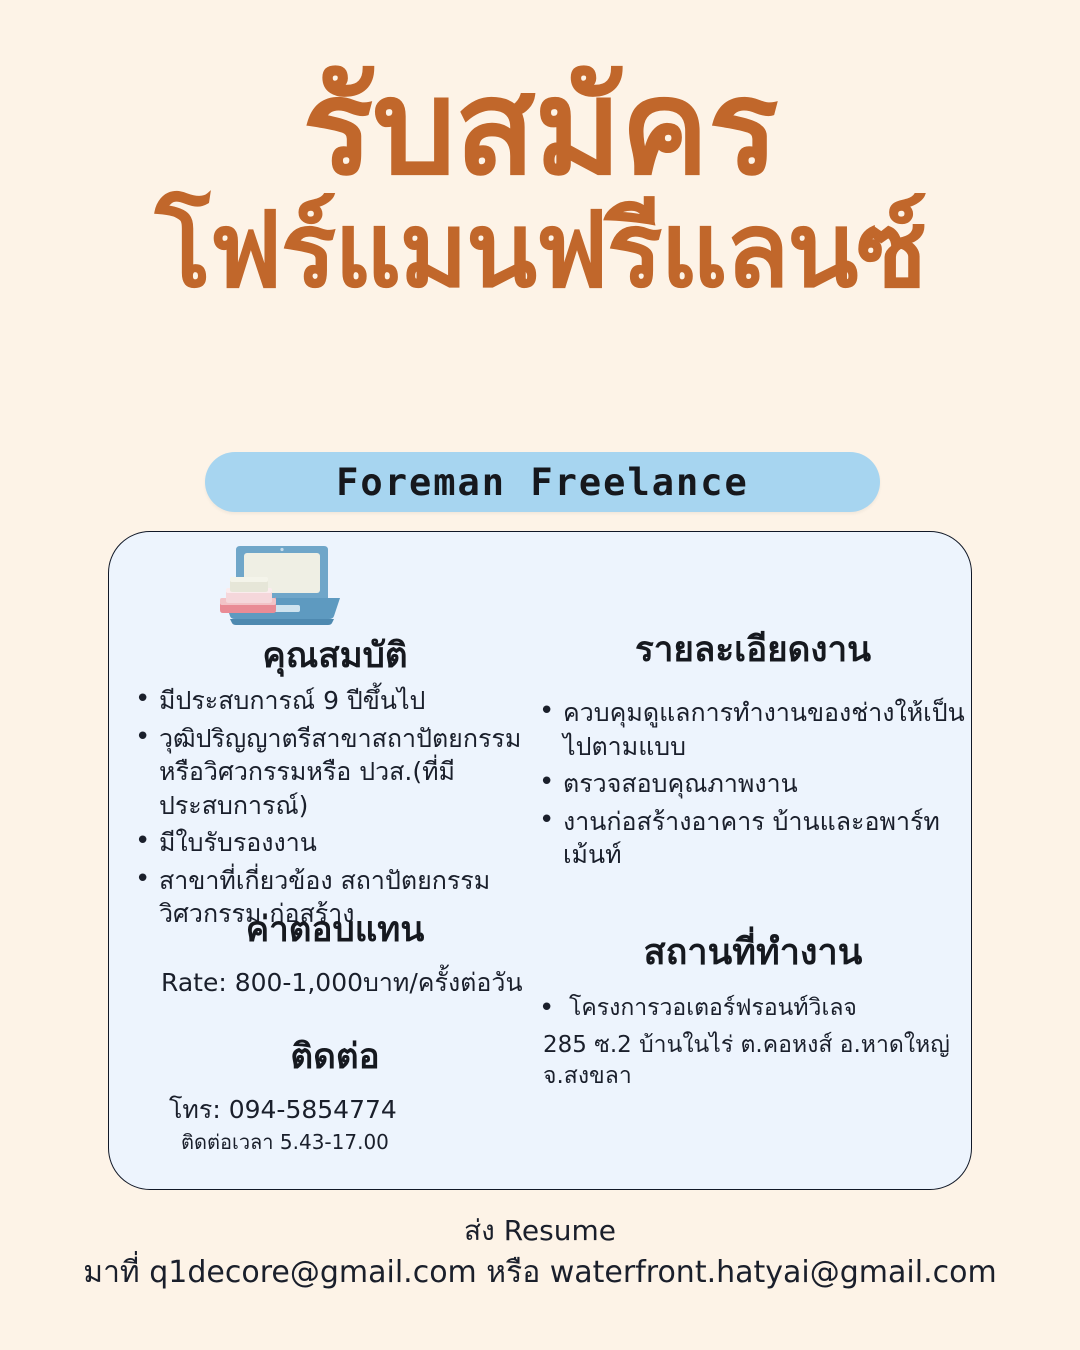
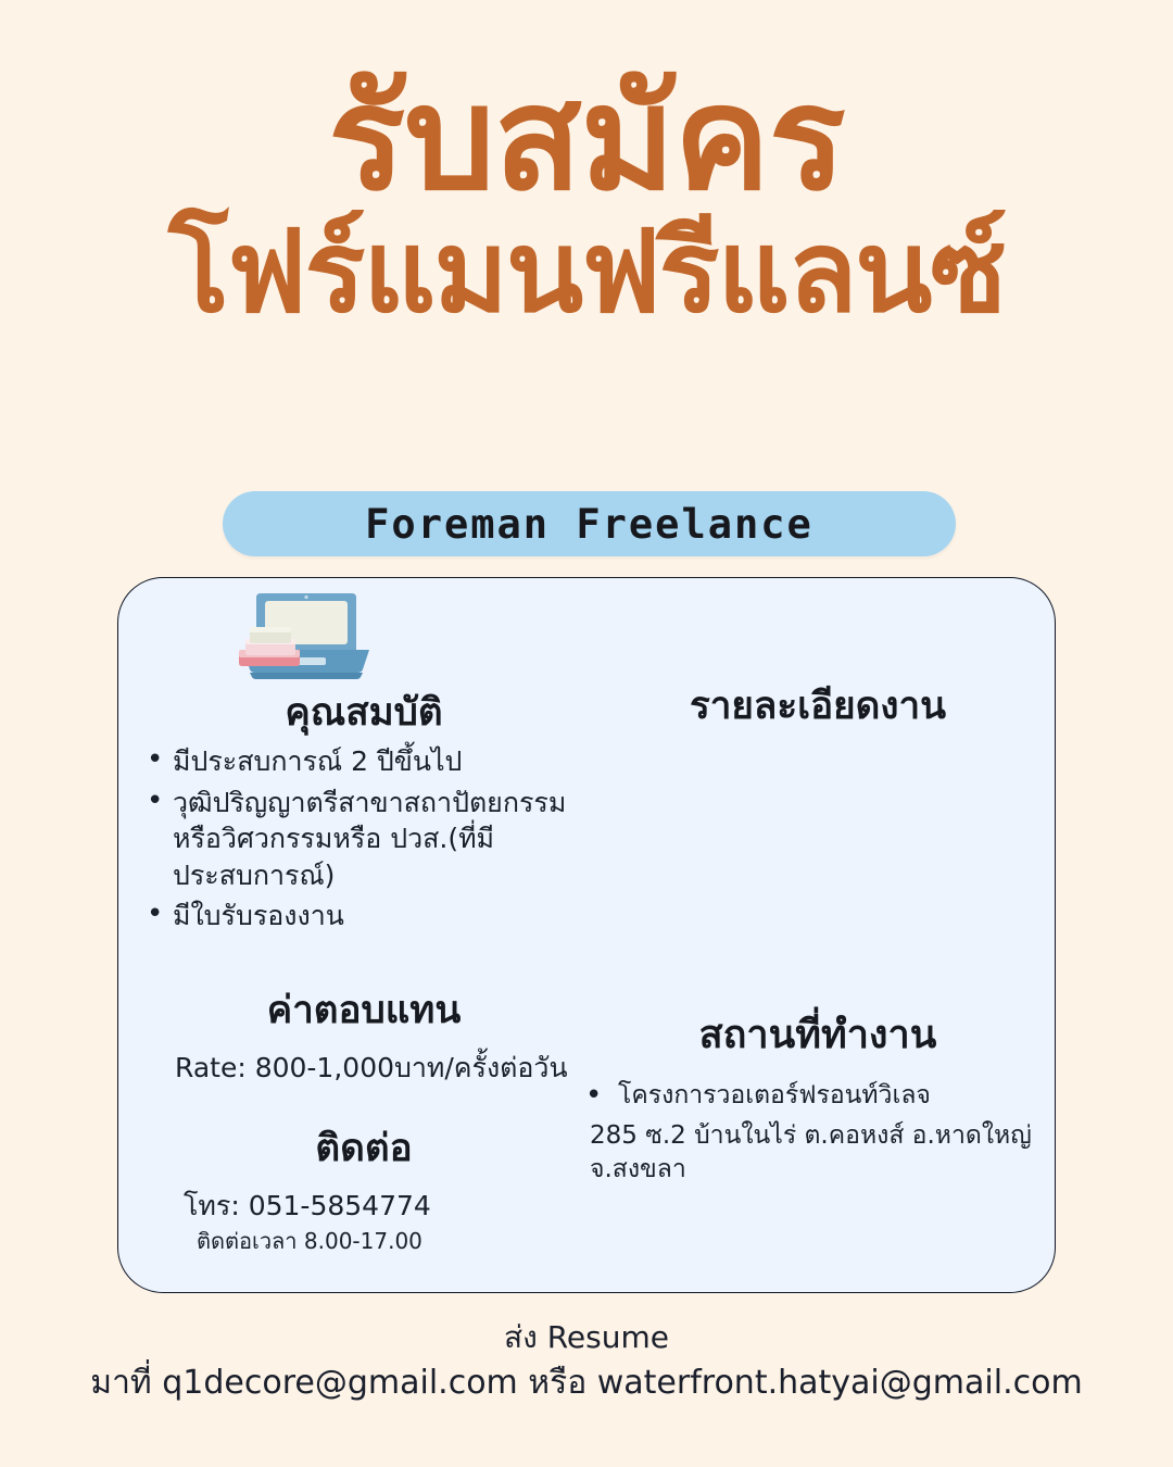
  รับสมัคร
  โฟร์แมนฟรีแลนซ์
  Foreman Freelance
  คุณสมบัติ
- มีประสบการณ์ 9 ปีขึ้นไป
+ มีประสบการณ์ 2 ปีขึ้นไป
  วุฒิปริญญาตรีสาขาสถาปัตยกรรม หรือวิศวกรรมหรือ ปวส.(ที่มีประสบการณ์)
  มีใบรับรองงาน
- สาขาที่เกี่ยวข้อง สถาปัตยกรรม วิศวกรรม ก่อสร้าง
  รายละเอียดงาน
- ควบคุมดูแลการทำงานของช่างให้เป็นไปตามแบบ
- ตรวจสอบคุณภาพงาน
- งานก่อสร้างอาคาร บ้านและอพาร์ทเม้นท์
  ค่าตอบแทน
  Rate: 800-1,000บาท/ครั้งต่อวัน
  สถานที่ทำงาน
  โครงการวอเตอร์ฟรอนท์วิเลจ
  285 ซ.2 บ้านในไร่ ต.คอหงส์ อ.หาดใหญ่
  จ.สงขลา
  ติดต่อ
- โทร: 094-5854774
+ โทร: 051-5854774
- ติดต่อเวลา 5.43-17.00
+ ติดต่อเวลา 8.00-17.00
  ส่ง Resume
  มาที่ q1decore@gmail.com หรือ waterfront.hatyai@gmail.com
